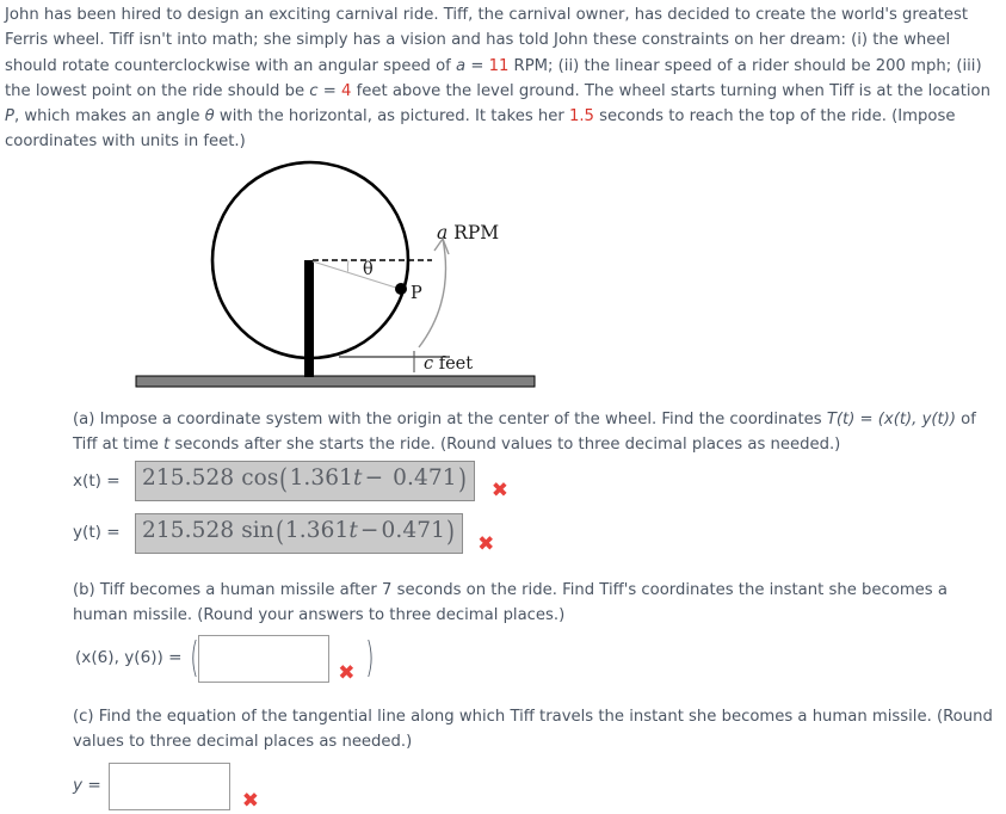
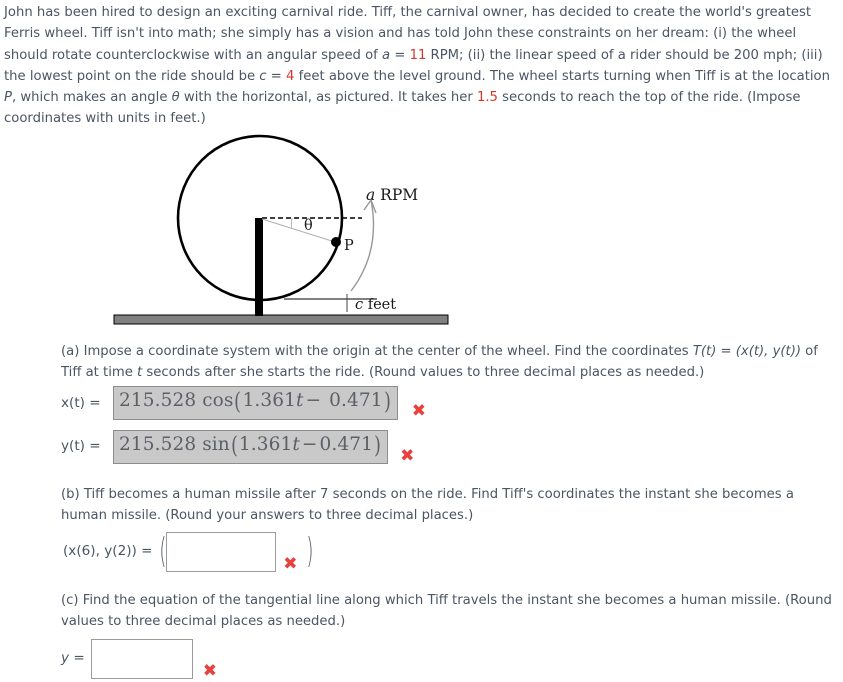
  John has been hired to design an exciting carnival ride. Tiff, the carnival owner, has decided to create the world's greatest Ferris wheel. Tiff isn't into math; she simply has a vision and has told John these constraints on her dream: (i) the wheel should rotate counterclockwise with an angular speed of a = 11 RPM; (ii) the linear speed of a rider should be 200 mph; (iii) the lowest point on the ride should be c = 4 feet above the level ground. The wheel starts turning when Tiff is at the location P, which makes an angle θ with the horizontal, as pictured. It takes her 1.5 seconds to reach the top of the ride. (Impose coordinates with units in feet.)
  a RPM
  θ
  P
  c feet
  (a) Impose a coordinate system with the origin at the center of the wheel. Find the coordinates T(t) = (x(t), y(t)) of Tiff at time t seconds after she starts the ride. (Round values to three decimal places as needed.)
  x(t) =
  215.528 cos(1.361t− 0.471)
  ✖
  y(t) =
  215.528 sin(1.361t−0.471)
  ✖
  (b) Tiff becomes a human missile after 7 seconds on the ride. Find Tiff's coordinates the instant she becomes a human missile. (Round your answers to three decimal places.)
- (x(6), y(6)) =
+ (x(6), y(2)) =
  (
  ✖
  )
  (c) Find the equation of the tangential line along which Tiff travels the instant she becomes a human missile. (Round values to three decimal places as needed.)
  y =
  ✖
